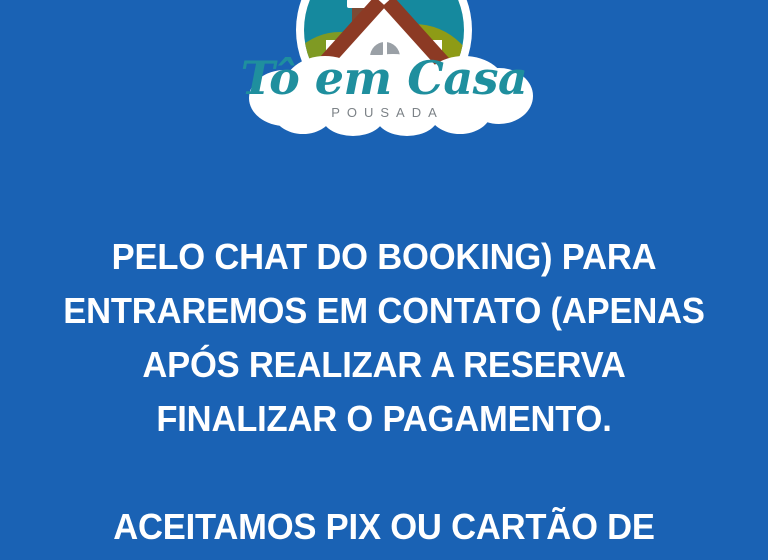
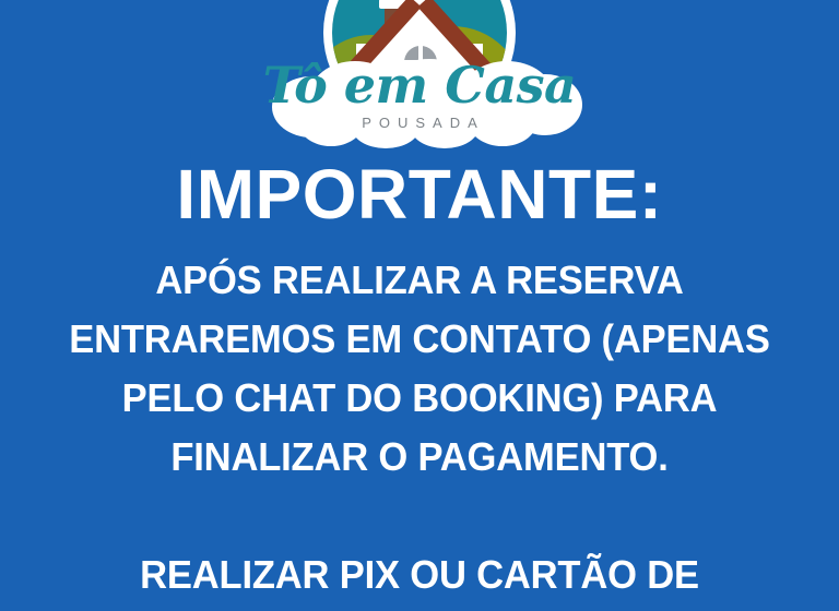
  Tô em Casa
  POUSADA
+ IMPORTANTE:
- PELO CHAT DO BOOKING) PARA
+ APÓS REALIZAR A RESERVA
  ENTRAREMOS EM CONTATO (APENAS
- APÓS REALIZAR A RESERVA
+ PELO CHAT DO BOOKING) PARA
  FINALIZAR O PAGAMENTO.
- ACEITAMOS PIX OU CARTÃO DE
+ REALIZAR PIX OU CARTÃO DE
